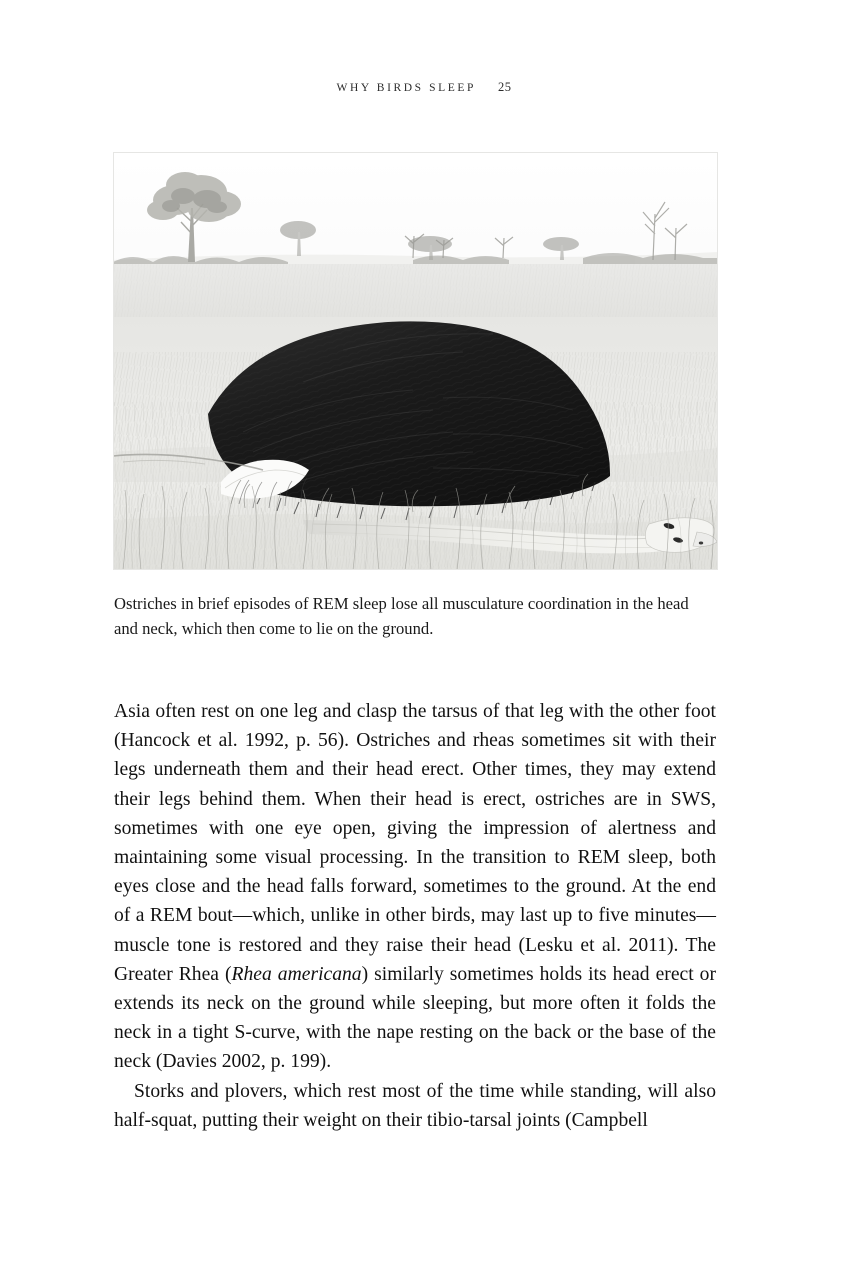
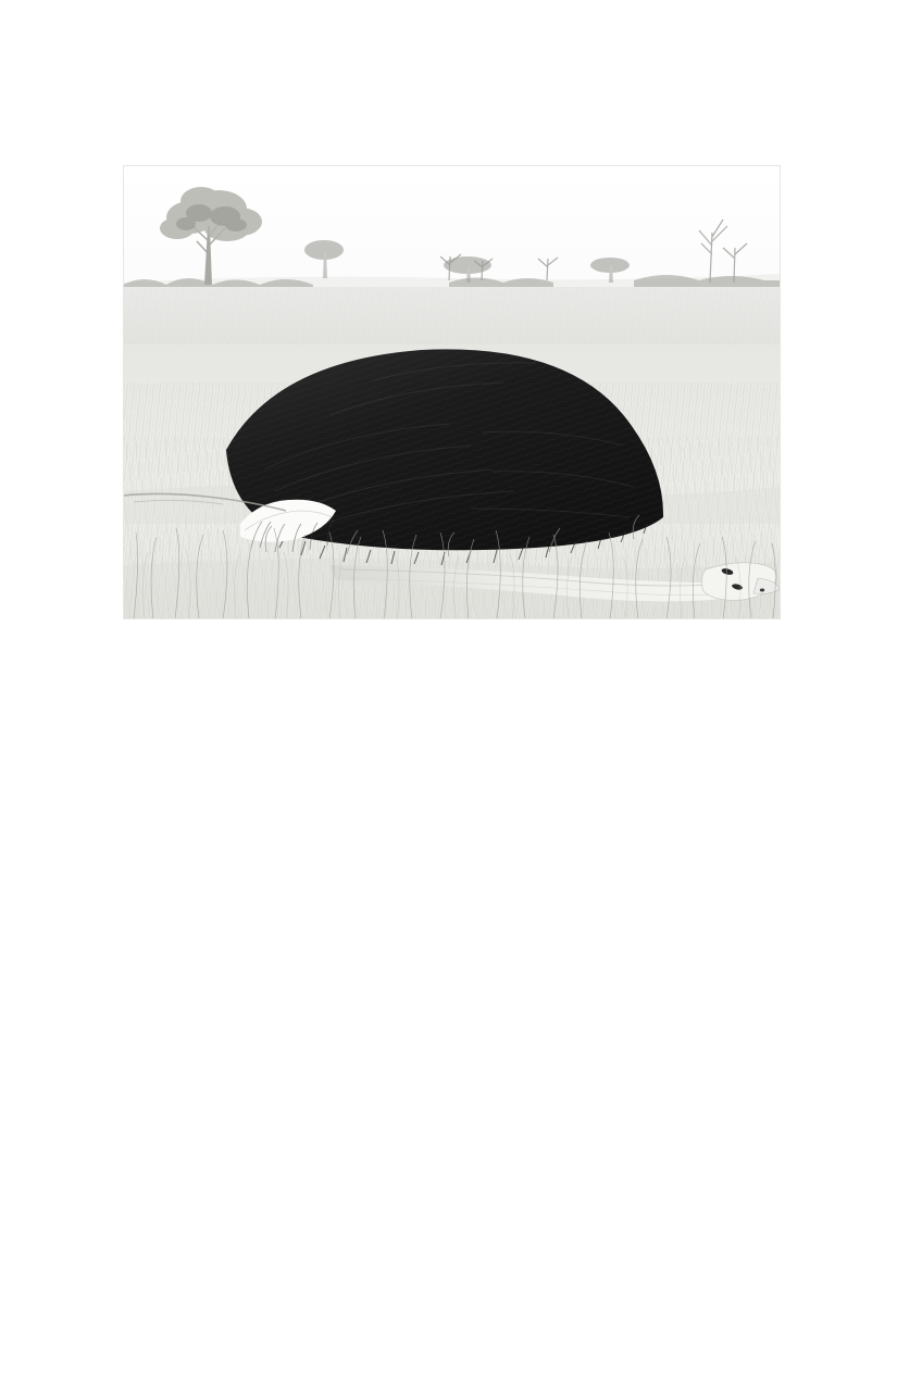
- WHY BIRDS SLEEP 25
- Ostriches in brief episodes of REM sleep lose all musculature coordination in the head and neck, which then come to lie on the ground.
- Asia often rest on one leg and clasp the tarsus of that leg with the other foot (Hancock et al. 1992, p. 56). Ostriches and rheas sometimes sit with their legs underneath them and their head erect. Other times, they may extend their legs behind them. When their head is erect, ostriches are in SWS, sometimes with one eye open, giving the impression of alertness and maintaining some visual processing. In the transition to REM sleep, both eyes close and the head falls forward, sometimes to the ground. At the end of a REM bout—which, unlike in other birds, may last up to five minutes—muscle tone is restored and they raise their head (Lesku et al. 2011). The Greater Rhea (Rhea americana) similarly sometimes holds its head erect or extends its neck on the ground while sleeping, but more often it folds the neck in a tight S-curve, with the nape resting on the back or the base of the neck (Davies 2002, p. 199).
- Storks and plovers, which rest most of the time while standing, will also half-squat, putting their weight on their tibio-tarsal joints (Campbell
